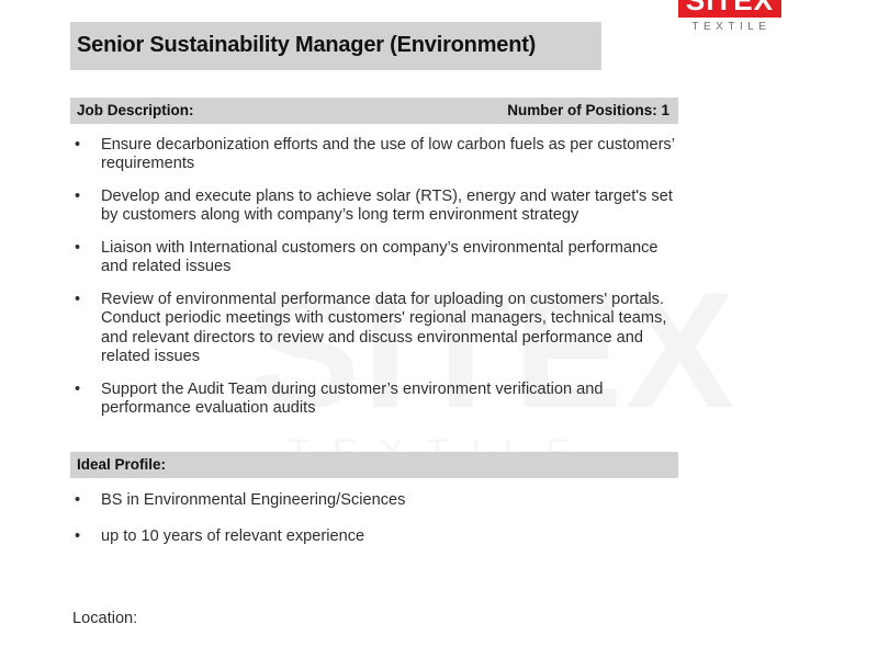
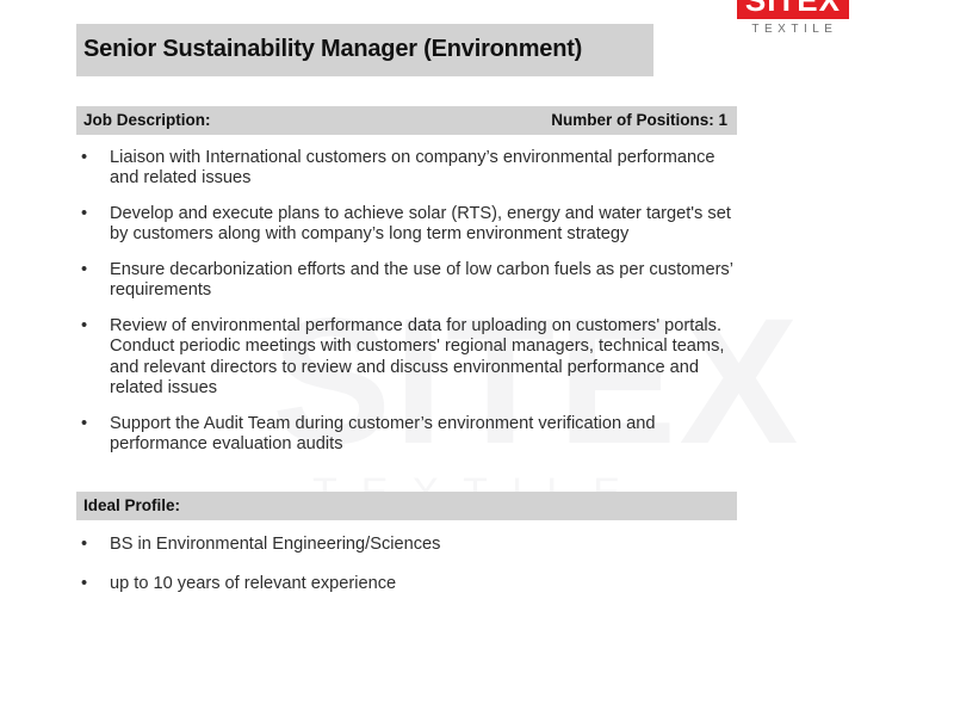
  SITE
  SITEX
  TEXTILE
  Senior Sustainability Manager (Environment)
  Job Description:
  Number of Positions: 1
  •
- Ensure decarbonization efforts and the use of low carbon fuels as per customers’ requirements
+ Liaison with International customers on company’s environmental performance and related issues
  •
  Develop and execute plans to achieve solar (RTS), energy and water target's set by customers along with company’s long term environment strategy
  •
- Liaison with International customers on company’s environmental performance and related issues
+ Ensure decarbonization efforts and the use of low carbon fuels as per customers’ requirements
  •
  Review of environmental performance data for uploading on customers' portals. Conduct periodic meetings with customers' regional managers, technical teams, and relevant directors to review and discuss environmental performance and related issues
  •
  Support the Audit Team during customer’s environment verification and performance evaluation audits
  Ideal Profile:
  •
  BS in Environmental Engineering/Sciences
  •
  up to 10 years of relevant experience
- Location:
